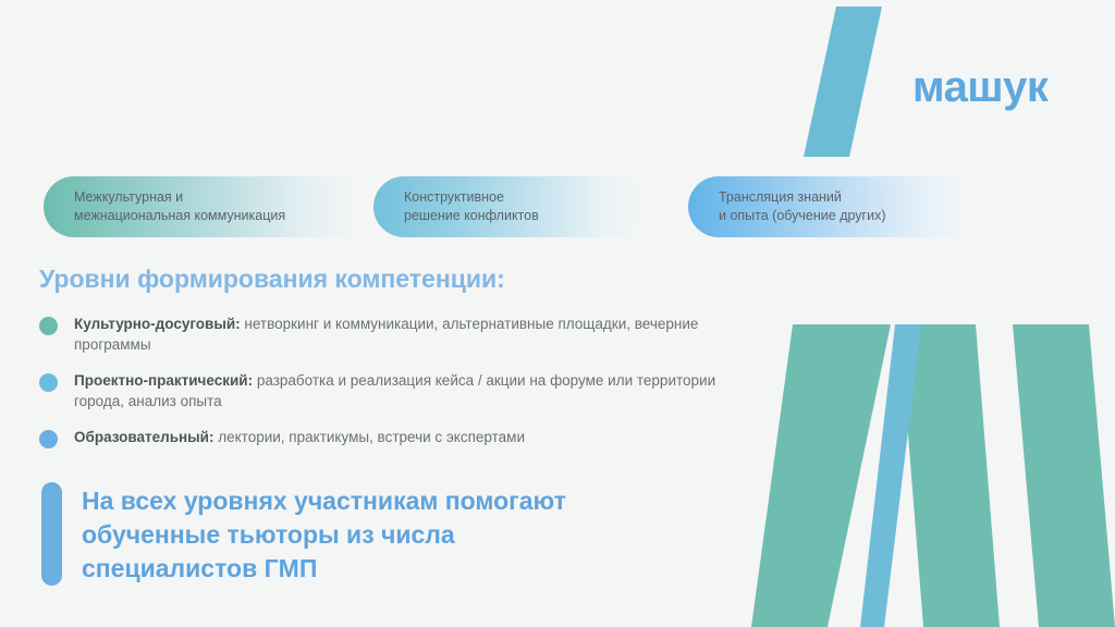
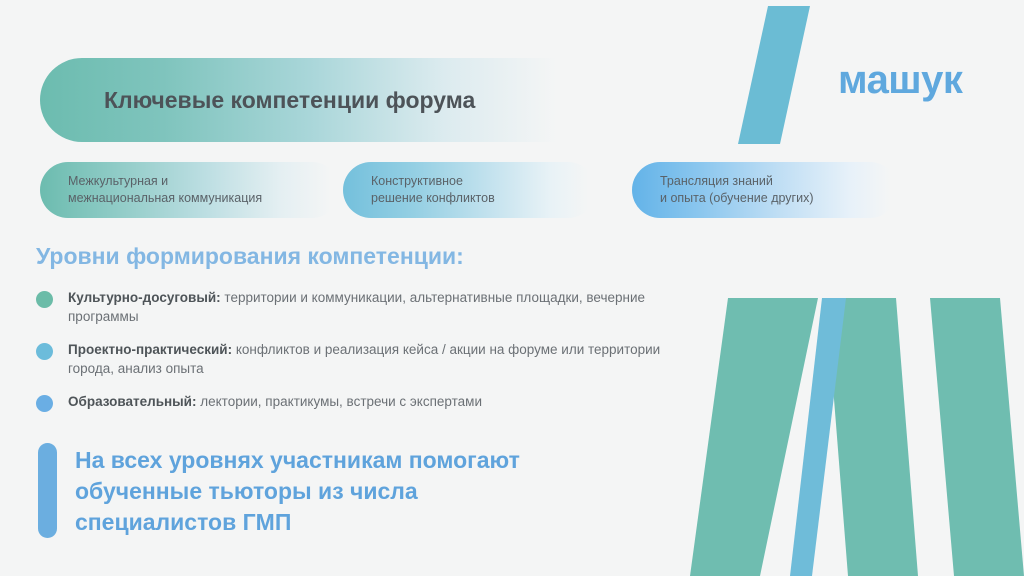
  машук
+ Ключевые компетенции форума
  Межкультурная и
  межнациональная коммуникация
  Конструктивное
  решение конфликтов
  Трансляция знаний
  и опыта (обучение других)
  Уровни формирования компетенции:
- Культурно-досуговый: нетворкинг и коммуникации, альтернативные площадки, вечерние программы
+ Культурно-досуговый: территории и коммуникации, альтернативные площадки, вечерние программы
- Проектно-практический: разработка и реализация кейса / акции на форуме или территории города, анализ опыта
+ Проектно-практический: конфликтов и реализация кейса / акции на форуме или территории города, анализ опыта
  Образовательный: лектории, практикумы, встречи с экспертами
  На всех уровнях участникам помогают
  обученные тьюторы из числа
  специалистов ГМП
